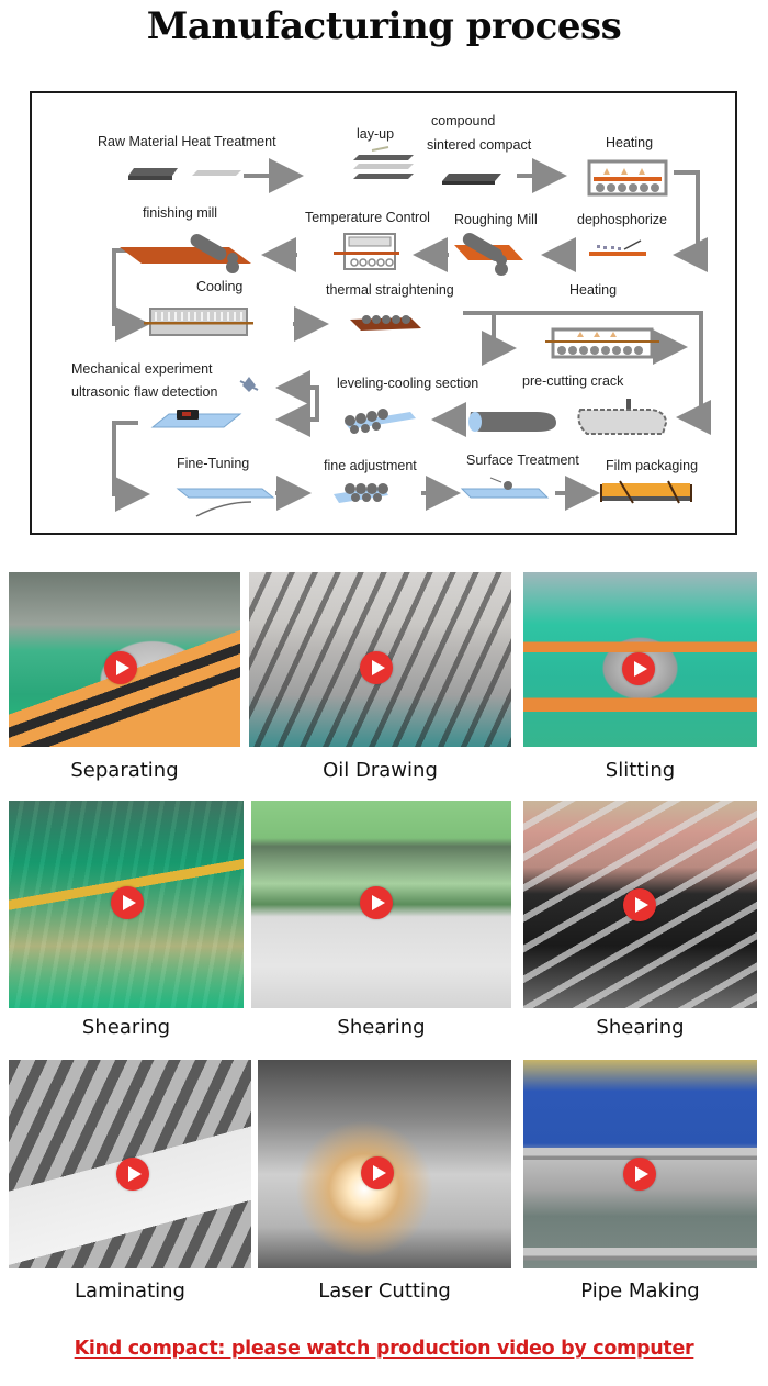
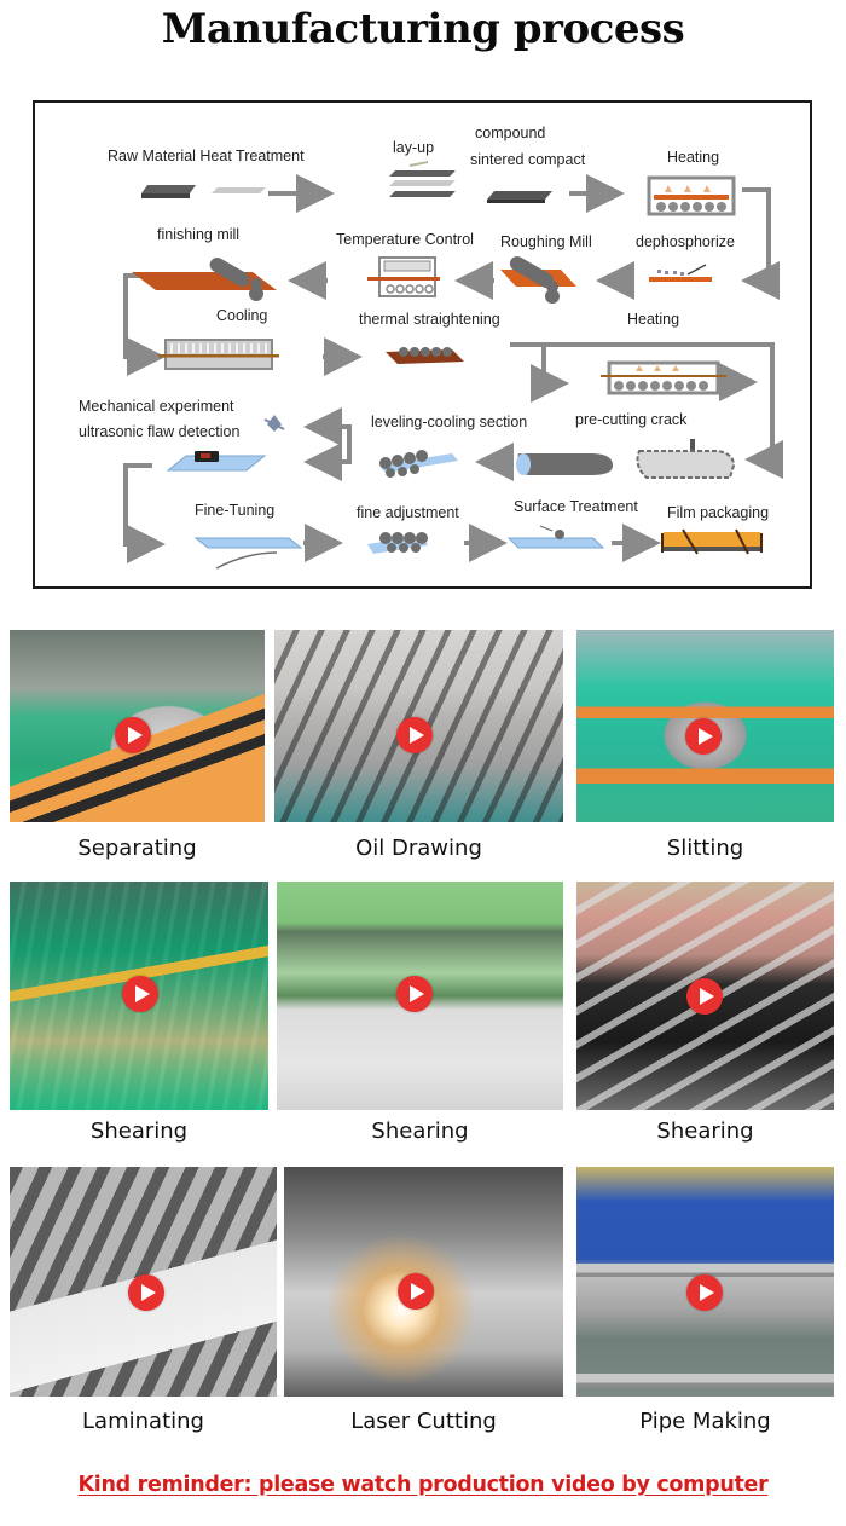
  Manufacturing process
  Raw Material Heat Treatment
  lay-up
  compound
  sintered compact
  Heating
  dephosphorize
  Roughing Mill
  Temperature Control
  finishing mill
  Cooling
  thermal straightening
  Heating
  pre-cutting crack
  leveling-cooling section
  Mechanical experiment
  ultrasonic flaw detection
  Fine-Tuning
  fine adjustment
  Surface Treatment
  Film packaging
  Separating
  Oil Drawing
  Slitting
  Shearing
  Shearing
  Shearing
  Laminating
  Laser Cutting
  Pipe Making
- Kind compact: please watch production video by computer
+ Kind reminder: please watch production video by computer
